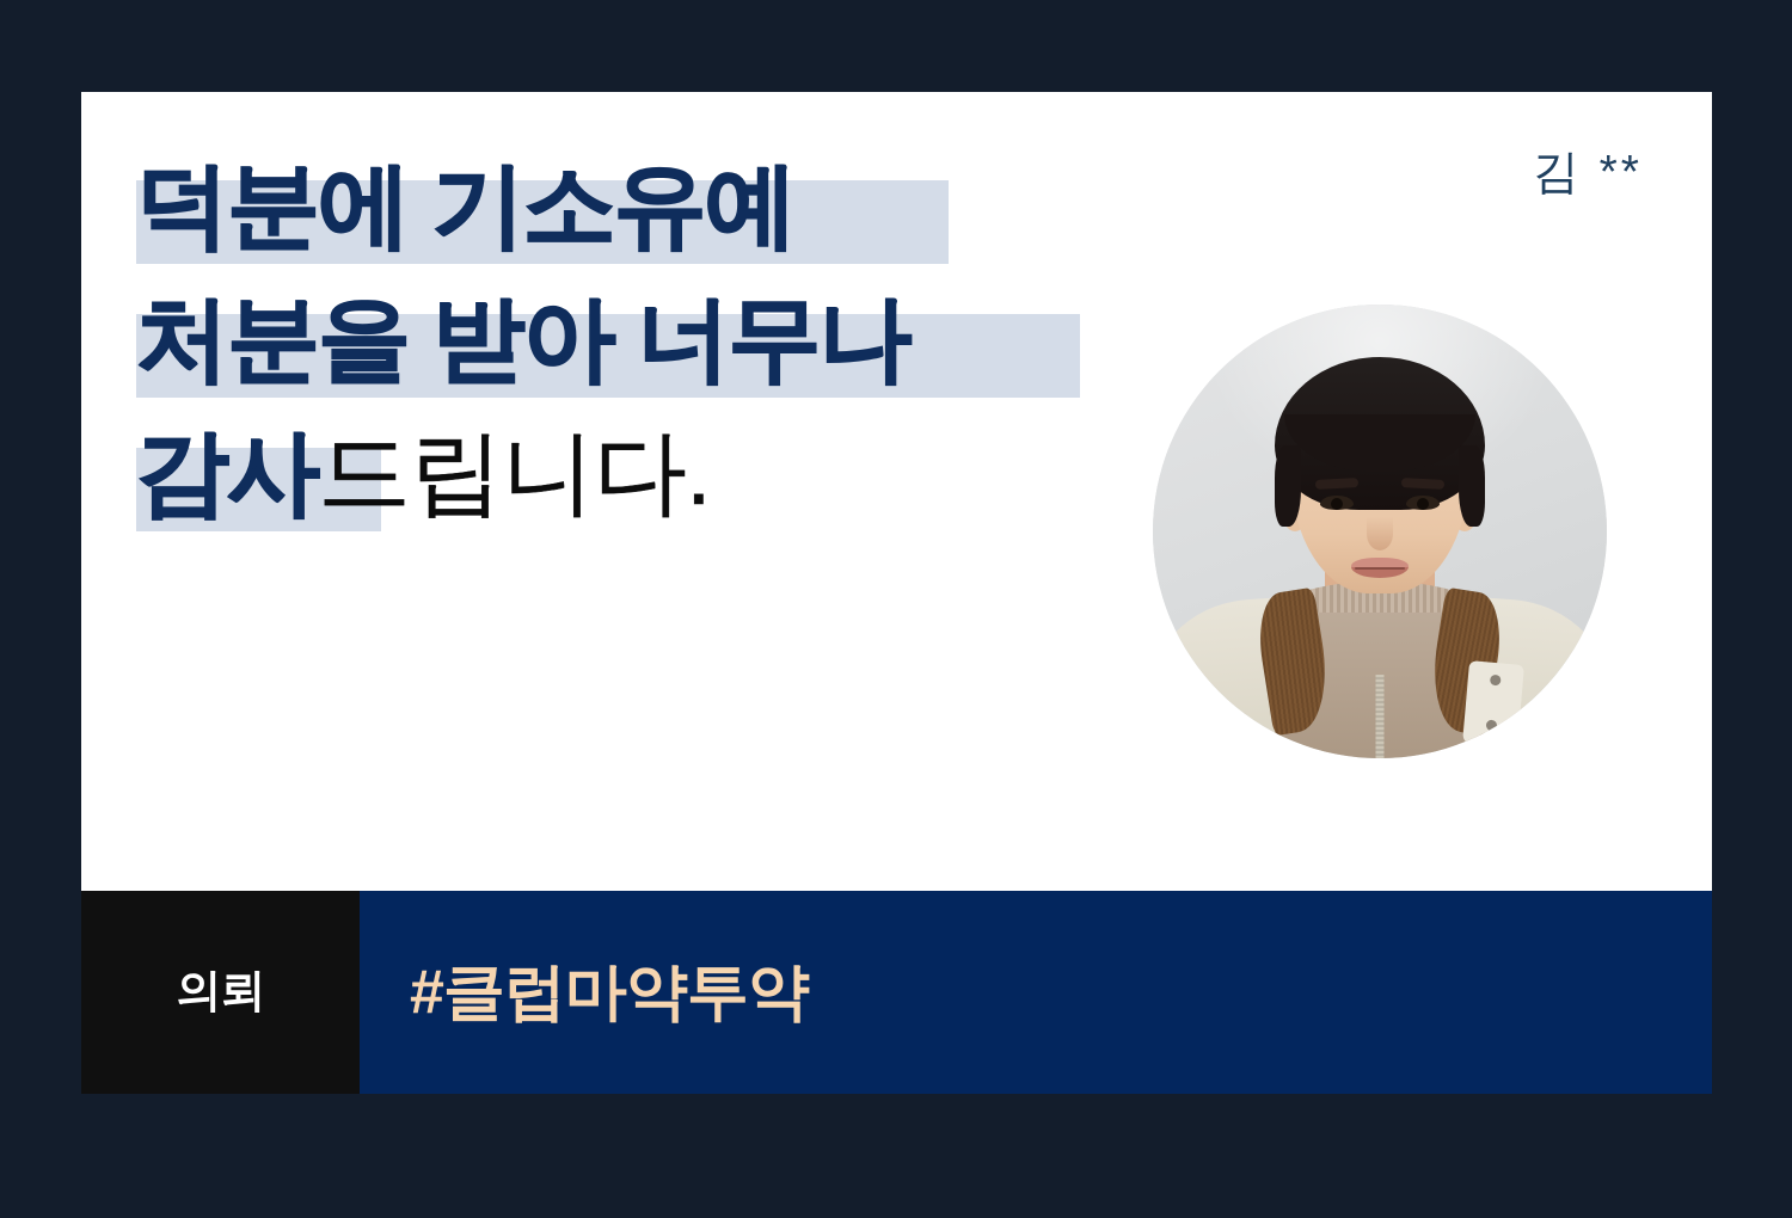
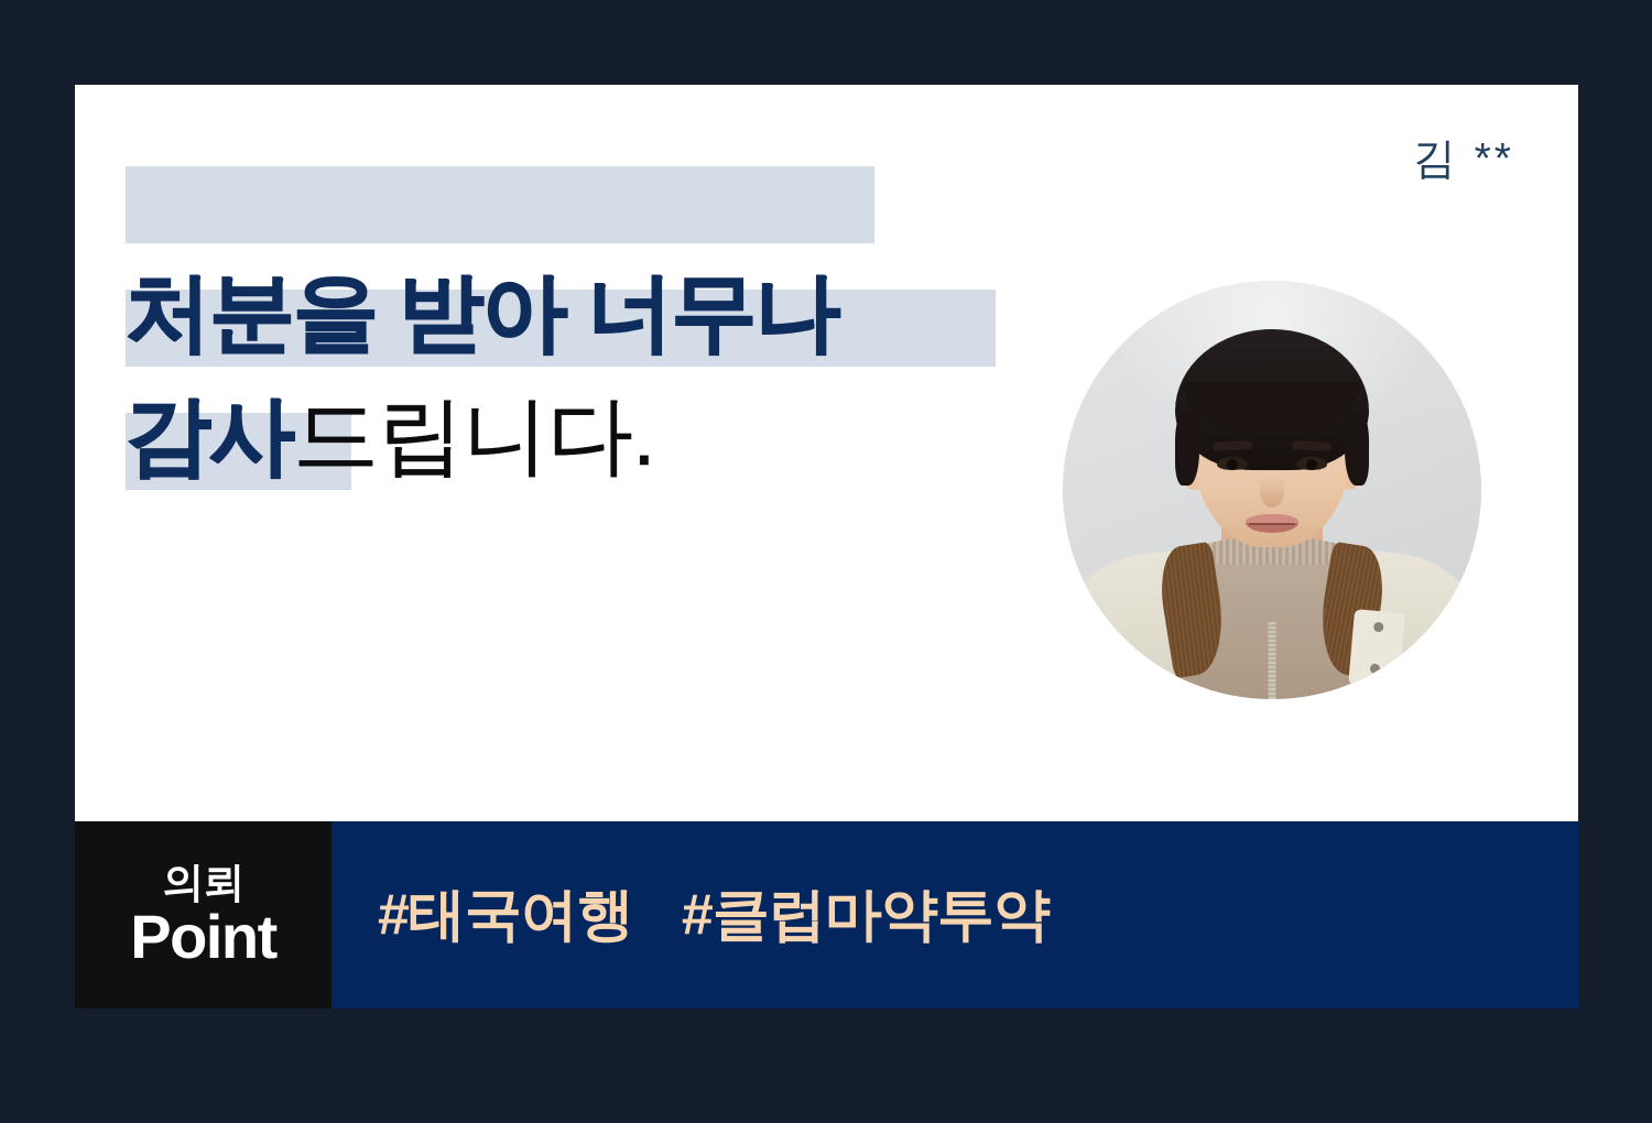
  김 **
- 덕분에 기소유예
  처분을 받아 너무나
  감사 드립니다.
  의뢰
+ Point
+ #태국여행
  #클럽마약투약
